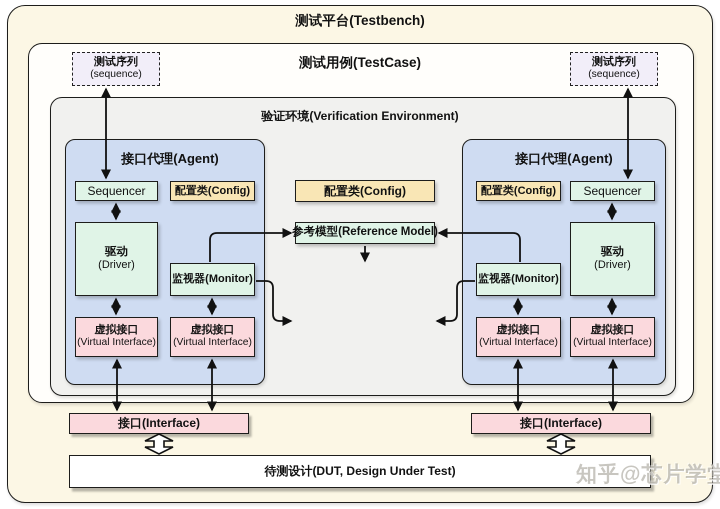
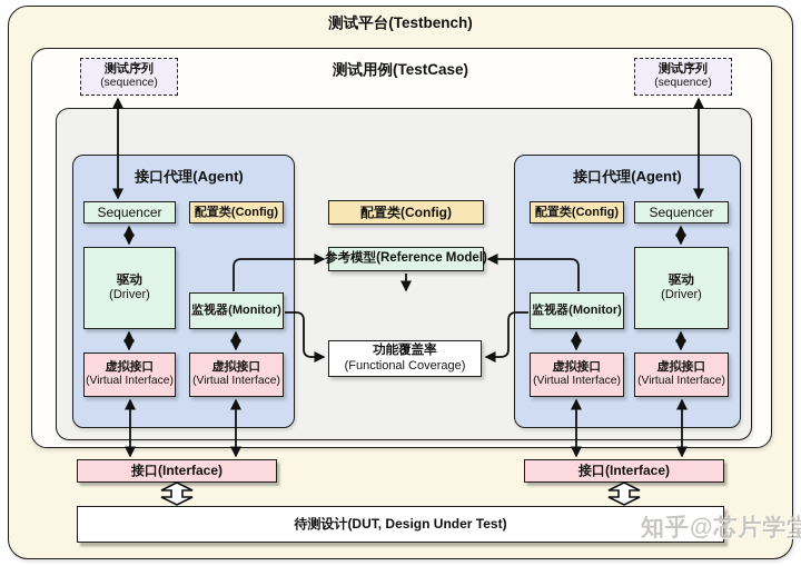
  测试平台(Testbench)
  测试用例(TestCase)
- 验证环境(Verification Environment)
  接口代理(Agent)
  接口代理(Agent)
  测试序列
  (sequence)
  测试序列
  (sequence)
  Sequencer
  配置类(Config)
  驱动
  (Driver)
  监视器(Monitor)
  虚拟接口
  (Virtual Interface)
  虚拟接口
  (Virtual Interface)
  配置类(Config)
  Sequencer
  驱动
  (Driver)
  监视器(Monitor)
  虚拟接口
  (Virtual Interface)
  虚拟接口
  (Virtual Interface)
  配置类(Config)
  参考模型(Reference Model
+ 功能覆盖率
+ (Functional Coverage)
  接口(Interface)
  接口(Interface)
  待测设计(DUT, Design Under Test)
  知乎@芯片学堂
